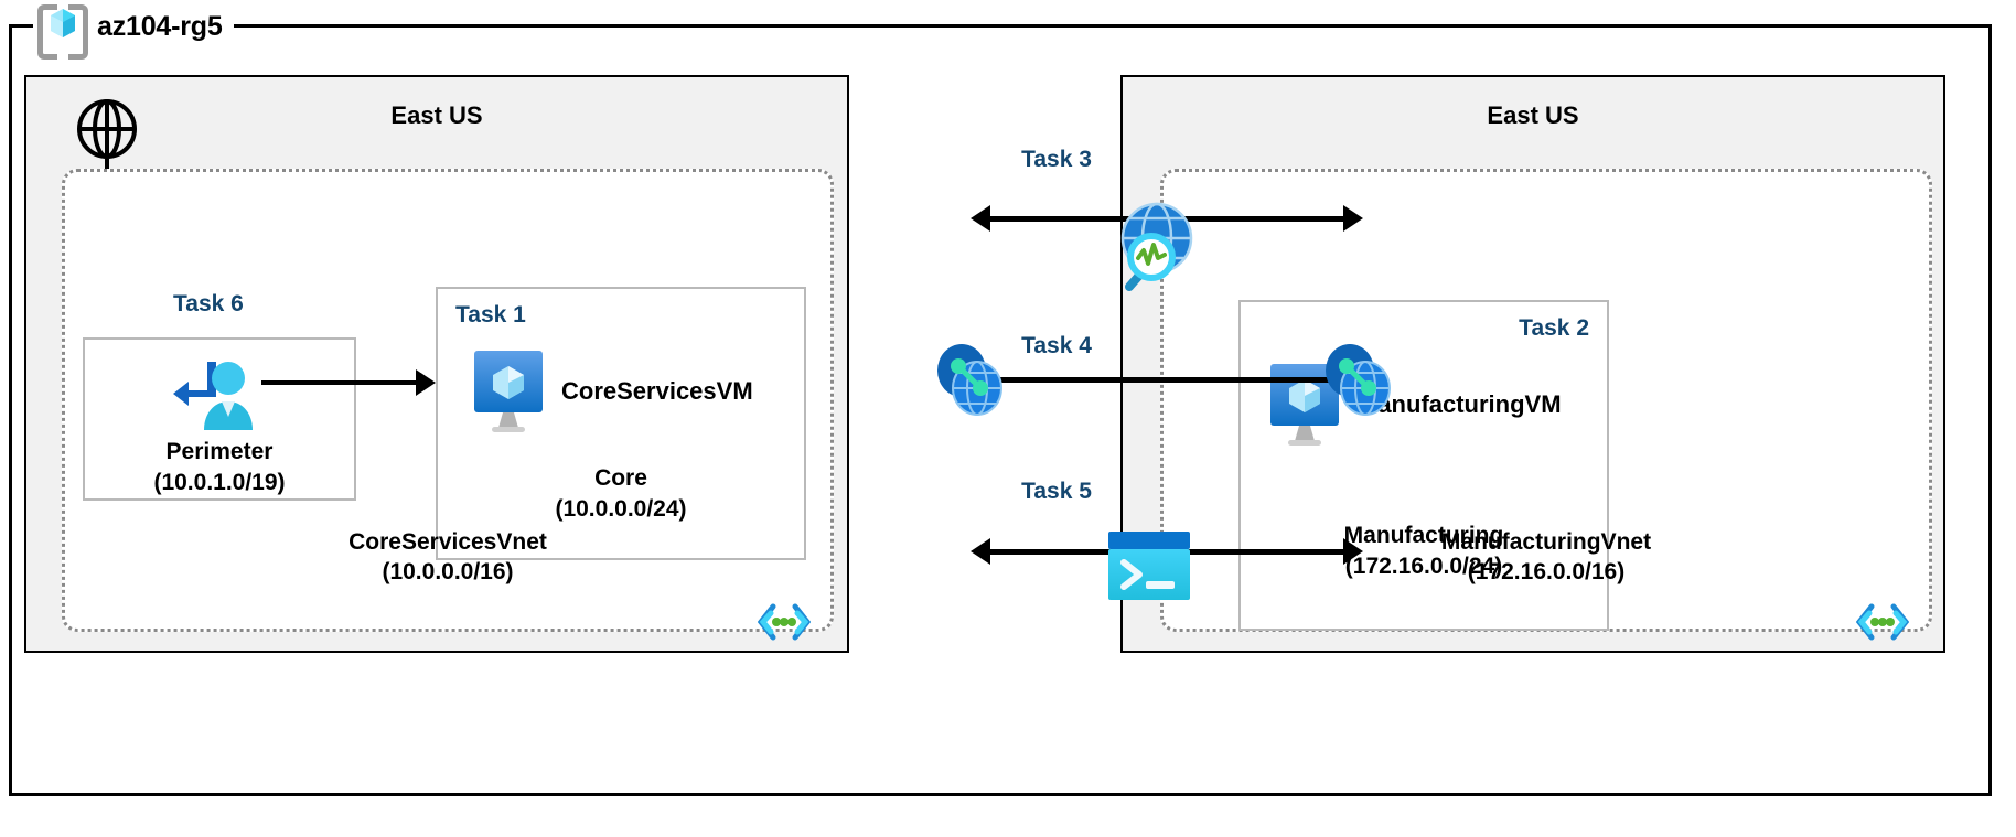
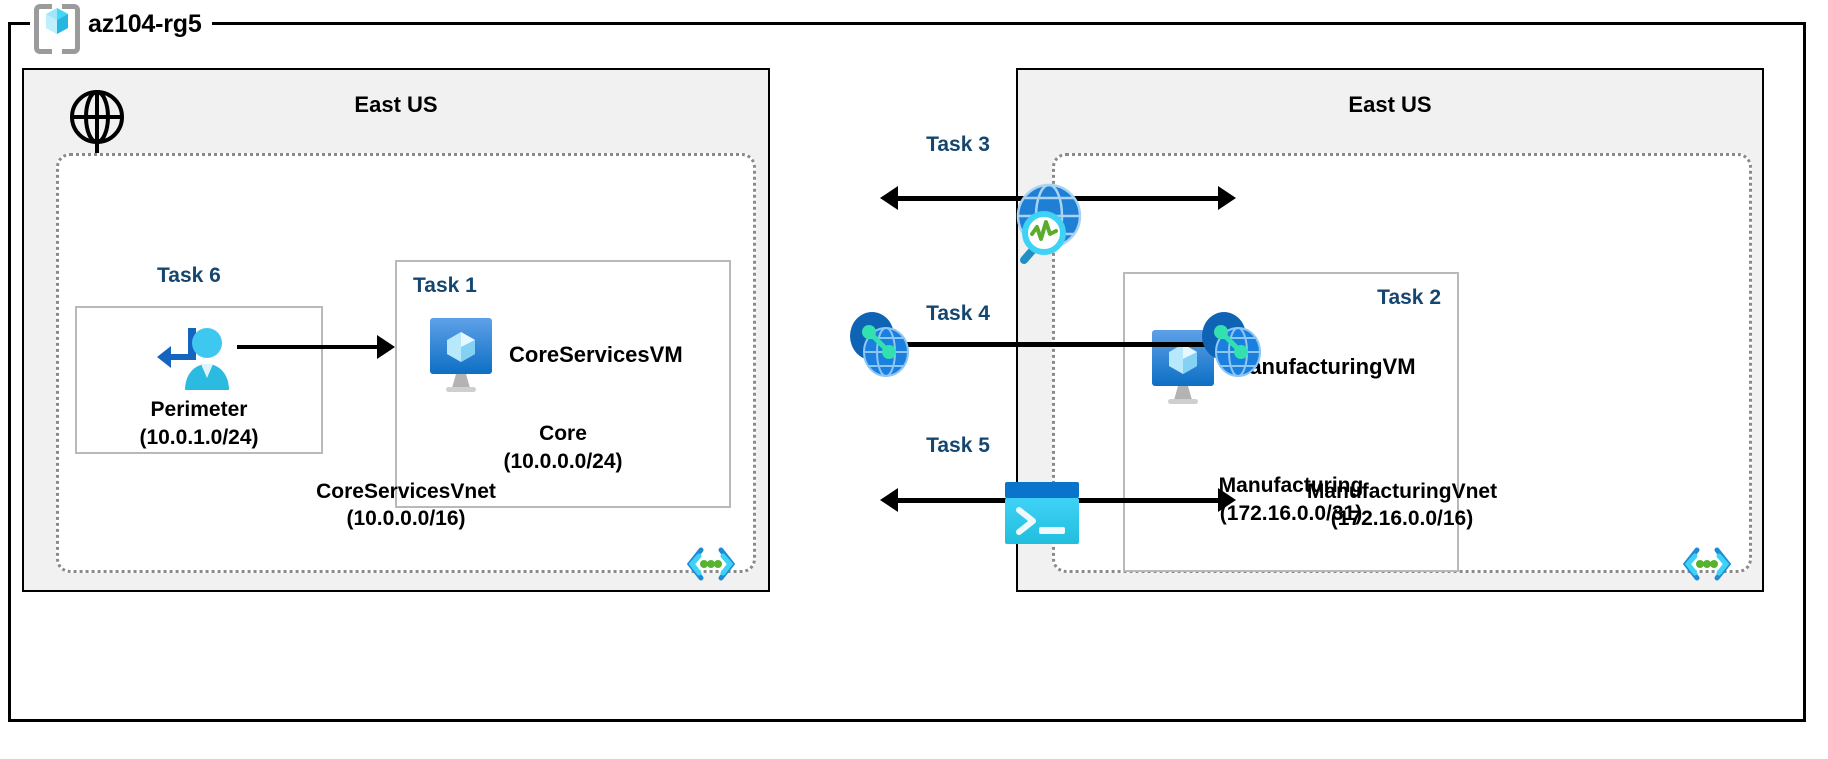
  az104-rg5
  East US
  Perimeter
- (10.0.1.0/19)
+ (10.0.1.0/24)
  Task 6
  Task 1
  CoreServicesVM
  Core
  (10.0.0.0/24)
  CoreServicesVnet
  (10.0.0.0/16)
  East US
  Task 2
  nufacturingVM
  Manufacturing
- (172.16.0.0/24)
+ (172.16.0.0/31)
  ManufacturingVnet
  (172.16.0.0/16)
  Task 3
  Task 4
  Task 5
